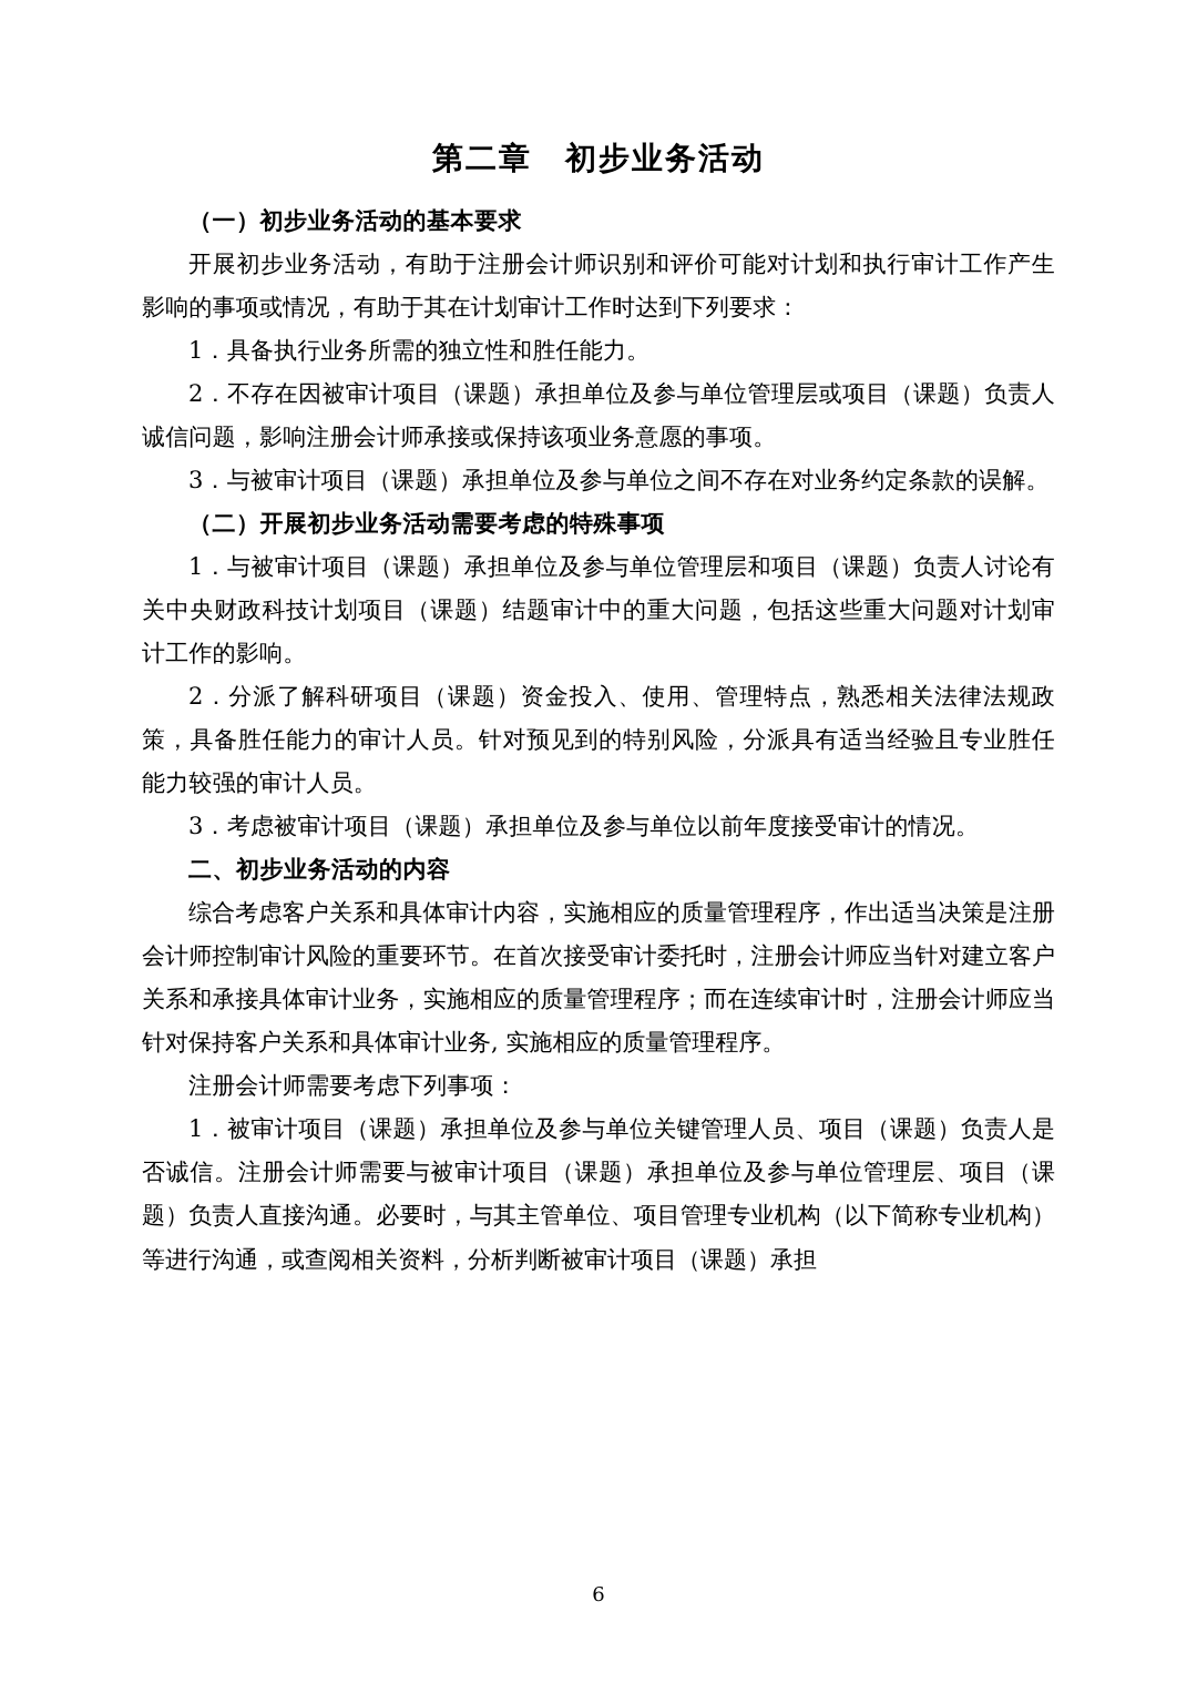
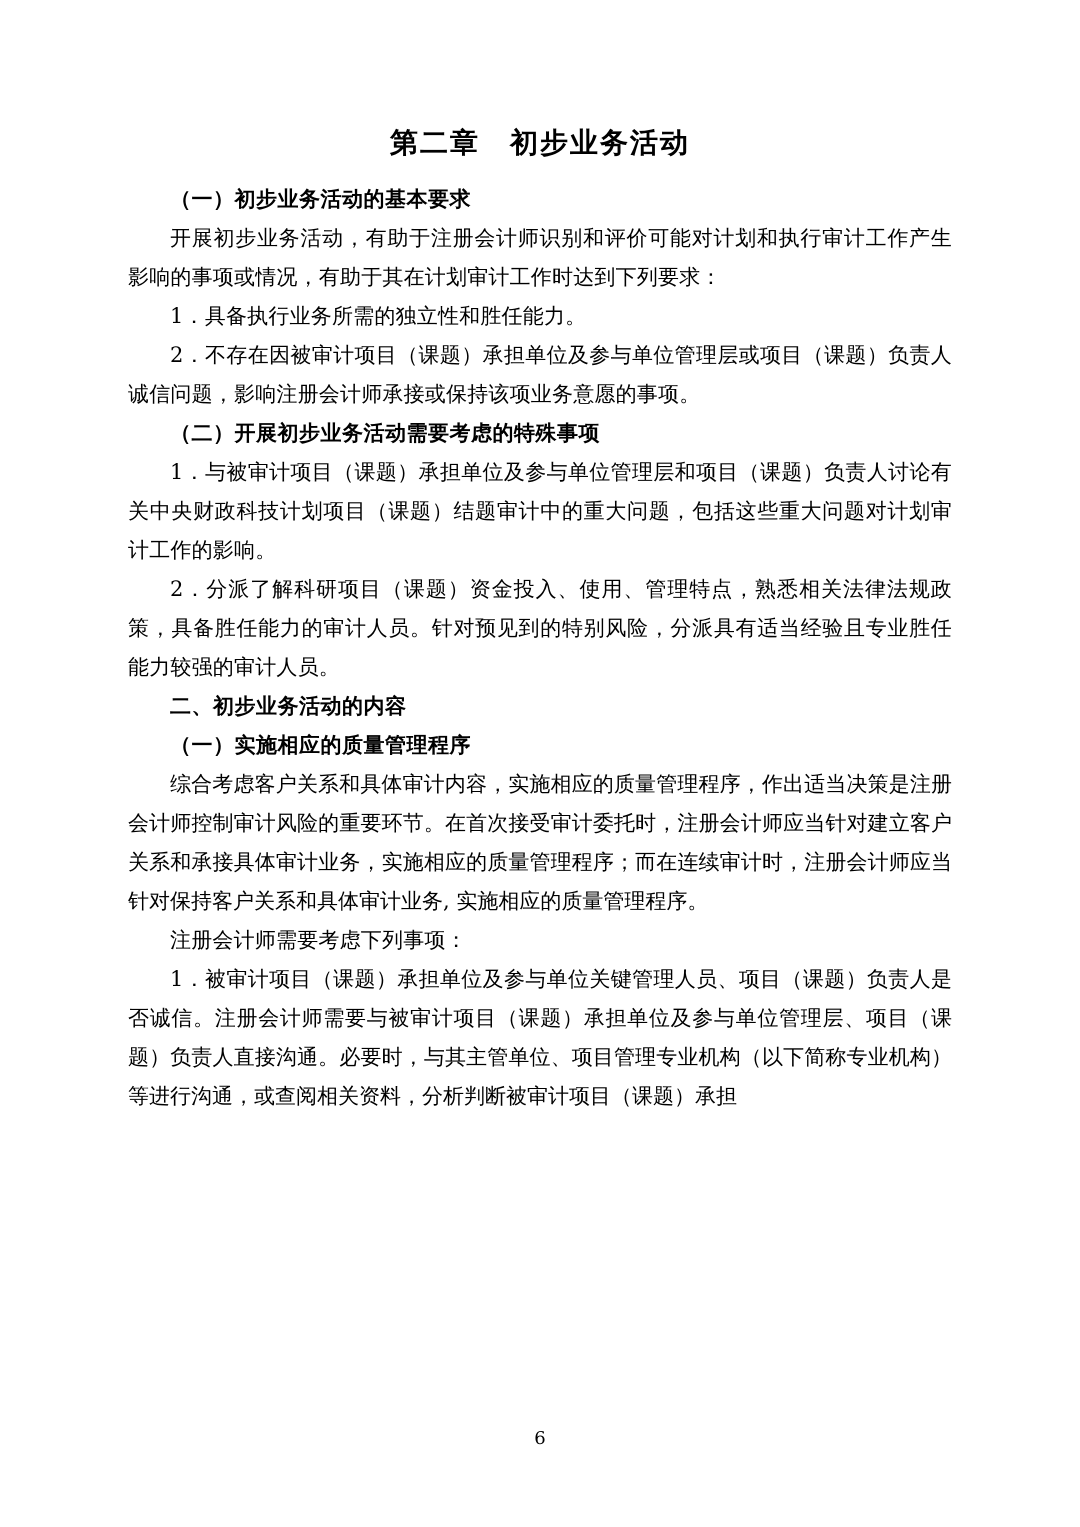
  第二章 初步业务活动
  （一）初步业务活动的基本要求
  开展初步业务活动，有助于注册会计师识别和评价可能对计划和执行审计工作产生影响的事项或情况，有助于其在计划审计工作时达到下列要求：
  1．具备执行业务所需的独立性和胜任能力。
  2．不存在因被审计项目（课题）承担单位及参与单位管理层或项目（课题）负责人诚信问题，影响注册会计师承接或保持该项业务意愿的事项。
- 3．与被审计项目（课题）承担单位及参与单位之间不存在对业务约定条款的误解。
  （二）开展初步业务活动需要考虑的特殊事项
  1．与被审计项目（课题）承担单位及参与单位管理层和项目（课题）负责人讨论有关中央财政科技计划项目（课题）结题审计中的重大问题，包括这些重大问题对计划审计工作的影响。
  2．分派了解科研项目（课题）资金投入、使用、管理特点，熟悉相关法律法规政策，具备胜任能力的审计人员。针对预见到的特别风险，分派具有适当经验且专业胜任能力较强的审计人员。
- 3．考虑被审计项目（课题）承担单位及参与单位以前年度接受审计的情况。
  二、初步业务活动的内容
+ （一）实施相应的质量管理程序
  综合考虑客户关系和具体审计内容，实施相应的质量管理程序，作出适当决策是注册会计师控制审计风险的重要环节。在首次接受审计委托时，注册会计师应当针对建立客户关系和承接具体审计业务，实施相应的质量管理程序；而在连续审计时，注册会计师应当针对保持客户关系和具体审计业务, 实施相应的质量管理程序。
  注册会计师需要考虑下列事项：
  1．被审计项目（课题）承担单位及参与单位关键管理人员、项目（课题）负责人是否诚信。注册会计师需要与被审计项目（课题）承担单位及参与单位管理层、项目（课题）负责人直接沟通。必要时，与其主管单位、项目管理专业机构（以下简称专业机构）等进行沟通，或查阅相关资料，分析判断被审计项目（课题）承担
  6
